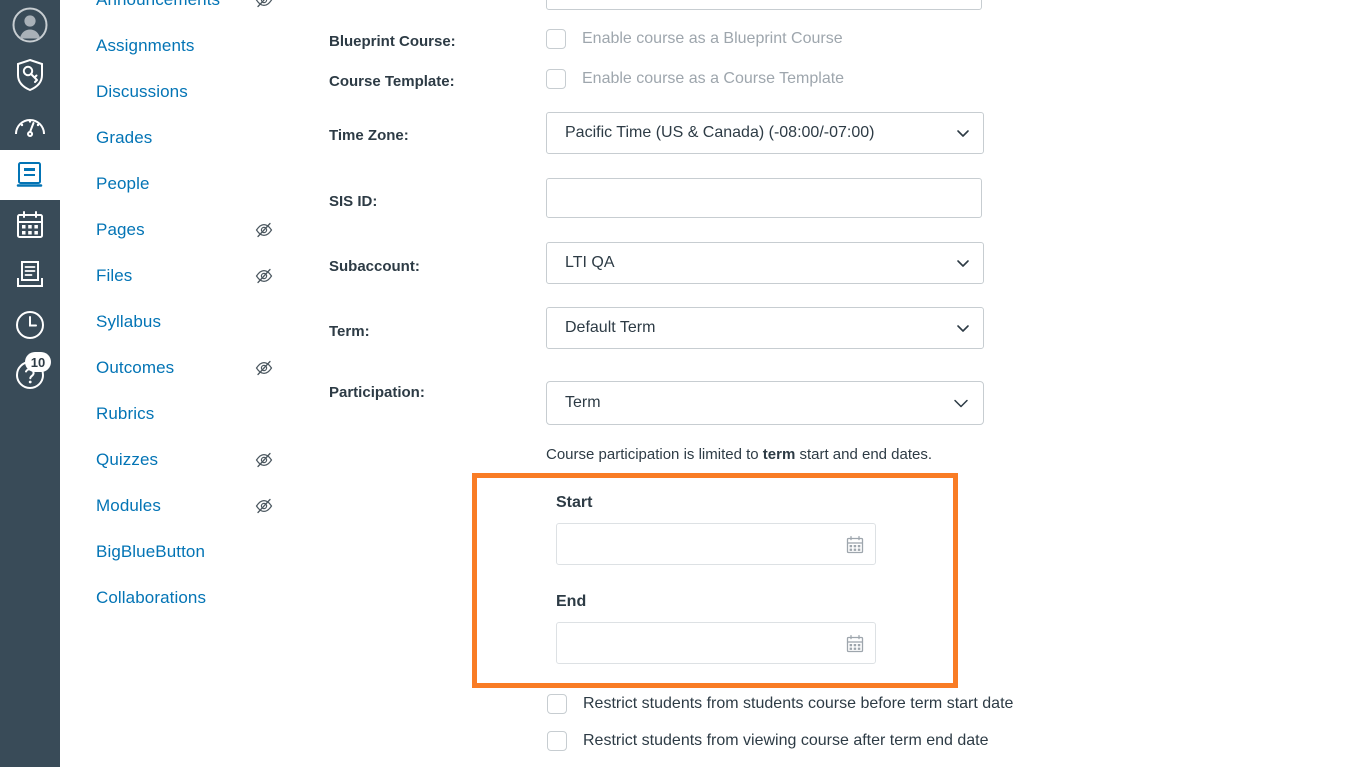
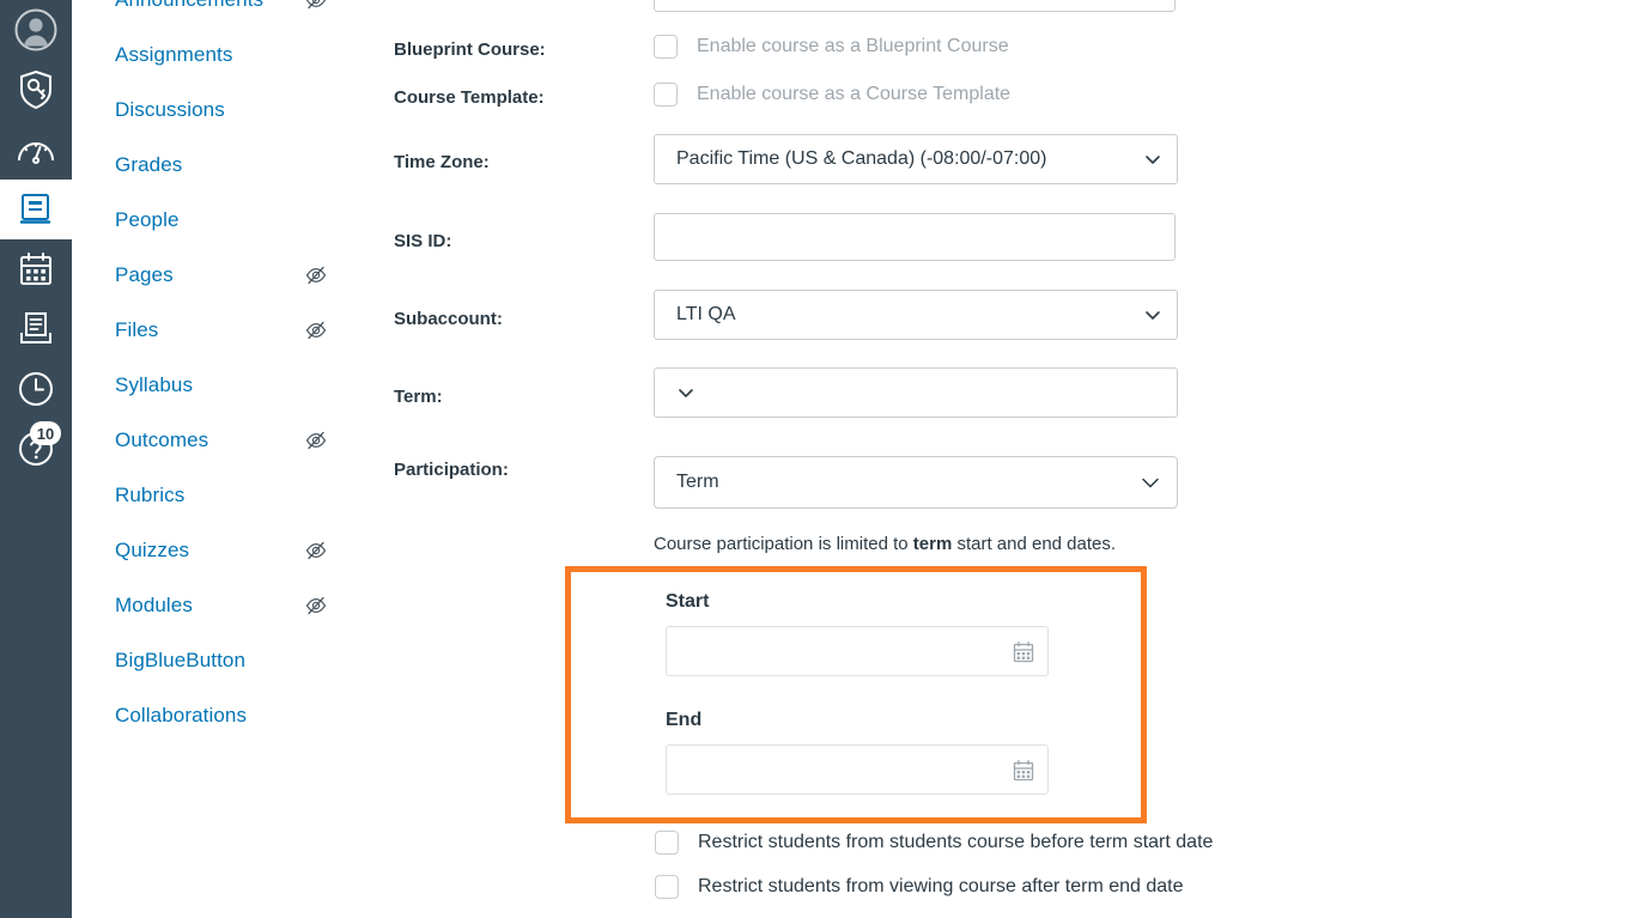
  10
  Assignments
  Discussions
  Grades
  People
  Pages
  Files
  Syllabus
  Outcomes
  Rubrics
  Quizzes
  Modules
  BigBlueButton
  Collaborations
  Blueprint Course:
  Enable course as a Blueprint Course
  Course Template:
  Enable course as a Course Template
  Time Zone:
  Pacific Time (US & Canada) (-08:00/-07:00)
  SIS ID:
  Subaccount:
  LTI QA
  Term:
- Default Term
  Participation:
  Term
  Course participation is limited to term start and end dates.
  Start
  End
  Restrict students from students course before term start date
  Restrict students from viewing course after term end date
